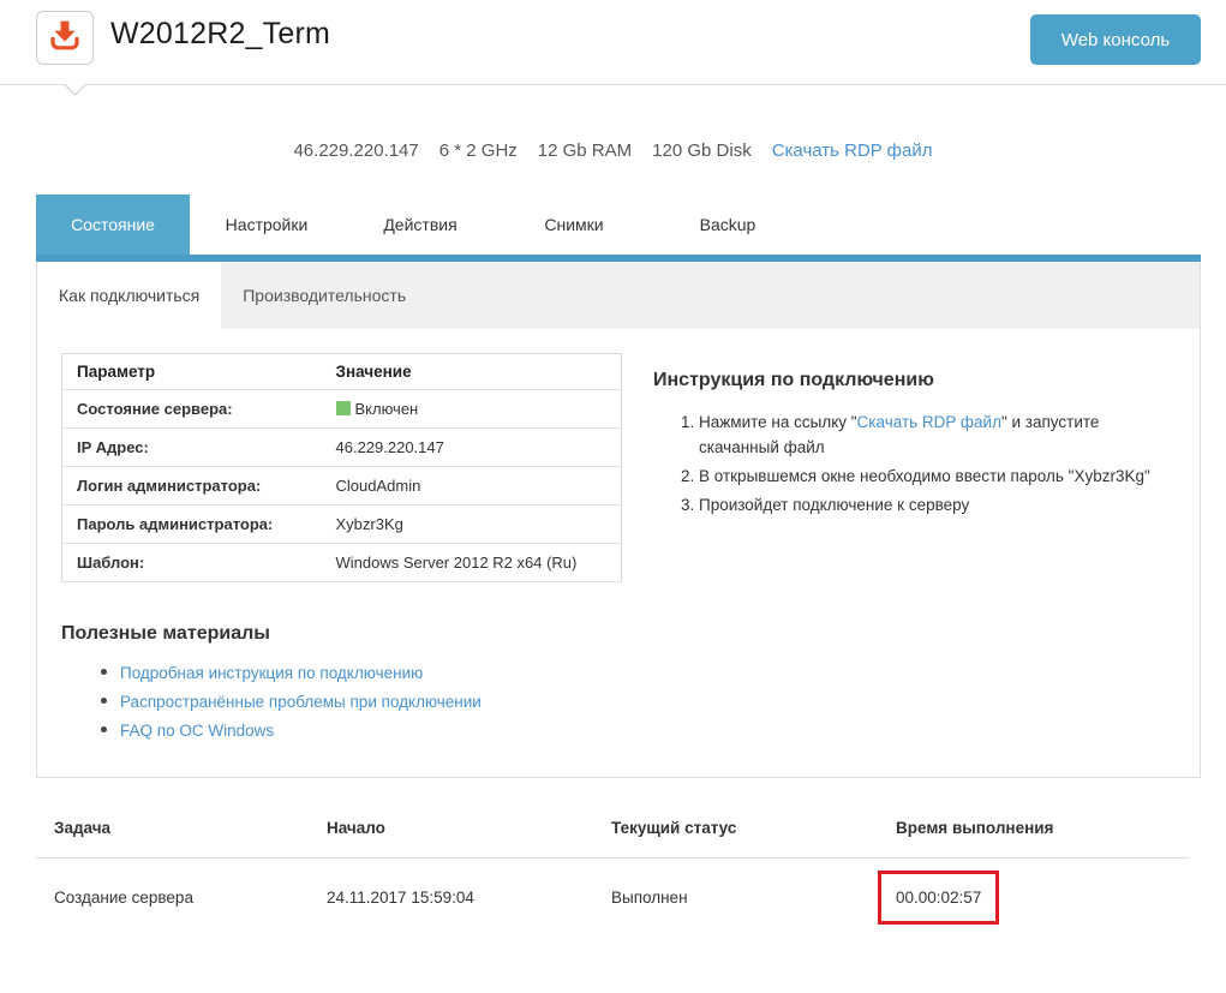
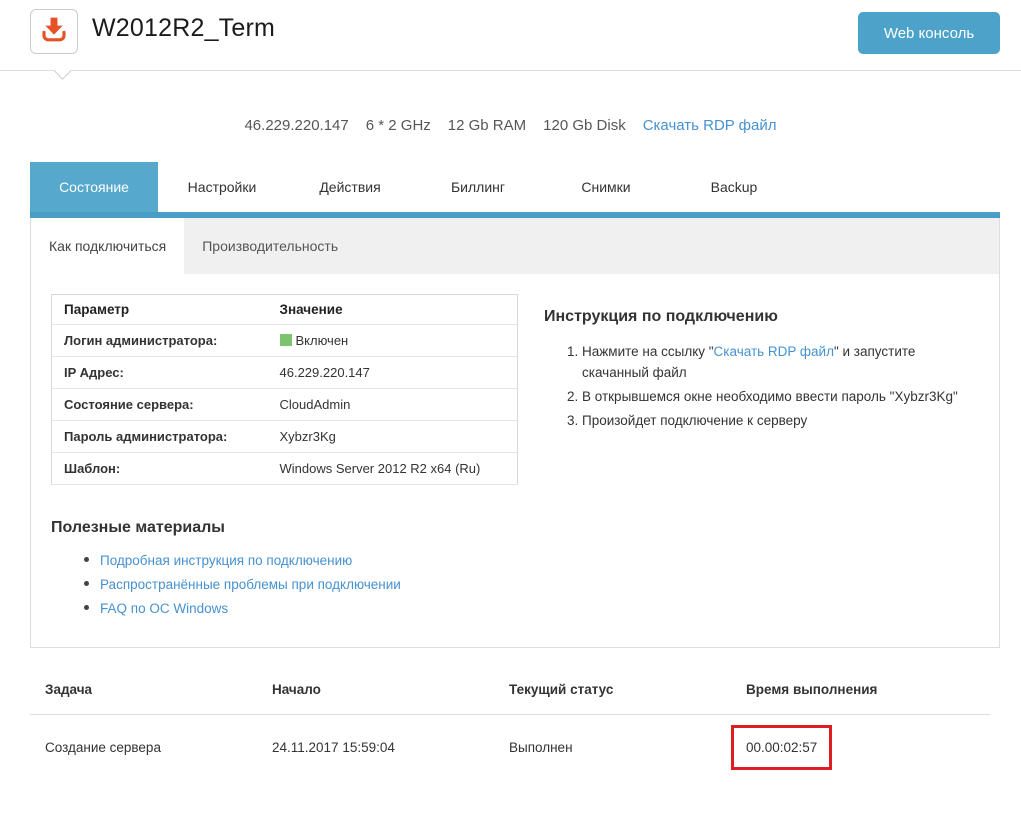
  W2012R2_Term
  Web консоль
  46.229.220.147
  6 * 2 GHz
  12 Gb RAM
  120 Gb Disk
  Скачать RDP файл
  Состояние
  Настройки
  Действия
+ Биллинг
  Снимки
  Backup
  Как подключиться
  Производительность
  Параметр	Значение
- Состояние сервера:	Включен
+ Логин администратора:	Включен
  IP Адрес:	46.229.220.147
- Логин администратора:	CloudAdmin
+ Состояние сервера:	CloudAdmin
  Пароль администратора:	Xybzr3Kg
  Шаблон:	Windows Server 2012 R2 x64 (Ru)
  Полезные материалы
  Подробная инструкция по подключению
  Распространённые проблемы при подключении
  FAQ по ОС Windows
  Инструкция по подключению
  Нажмите на ссылку "Скачать RDP файл" и запустите скачанный файл
  В открывшемся окне необходимо ввести пароль "Xybzr3Kg"
  Произойдет подключение к серверу
  Задача
  Начало
  Текущий статус
  Время выполнения
  Создание сервера
  24.11.2017 15:59:04
  Выполнен
  00.00:02:57
